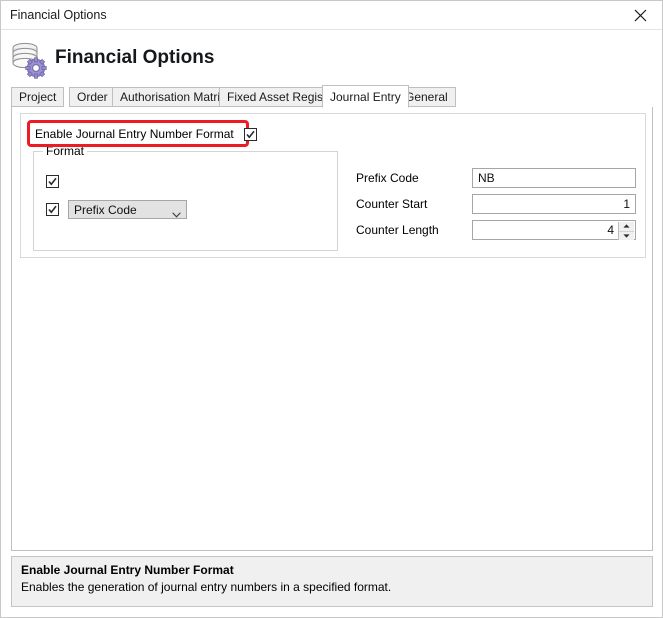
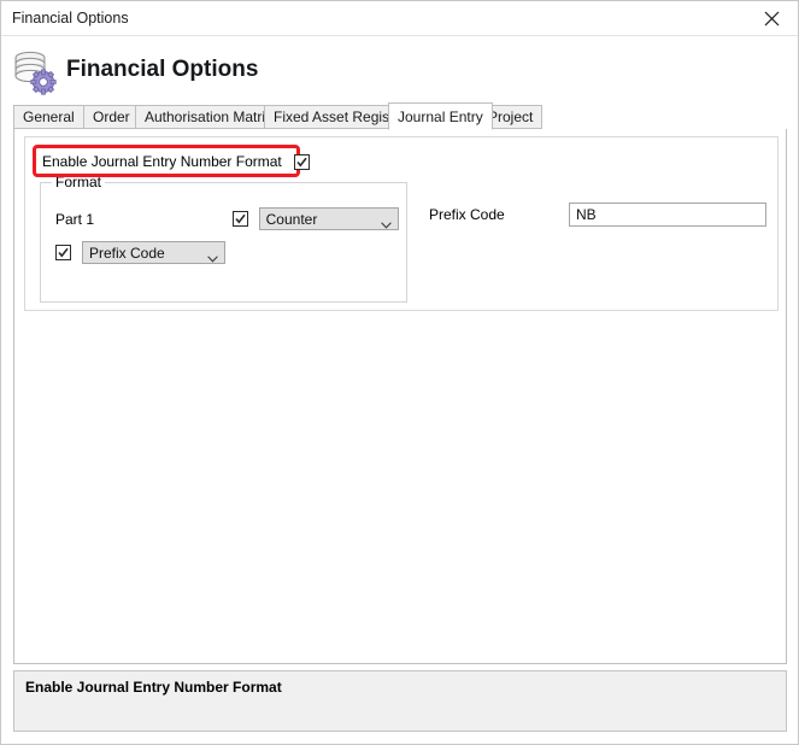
  Financial Options
  Financial Options
- Project
+ General
  Order
  Authorisation Matr
  Fixed Asset Regis
  Journal Entry
- General
+ Project
  Enable Journal Entry Number Format
  Format
+ Part 1
+ Counter
  Prefix Code
  Prefix Code
  NB
- Counter Start
- 1
- Counter Length
- 4
  Enable Journal Entry Number Format
- Enables the generation of journal entry numbers in a specified format.
